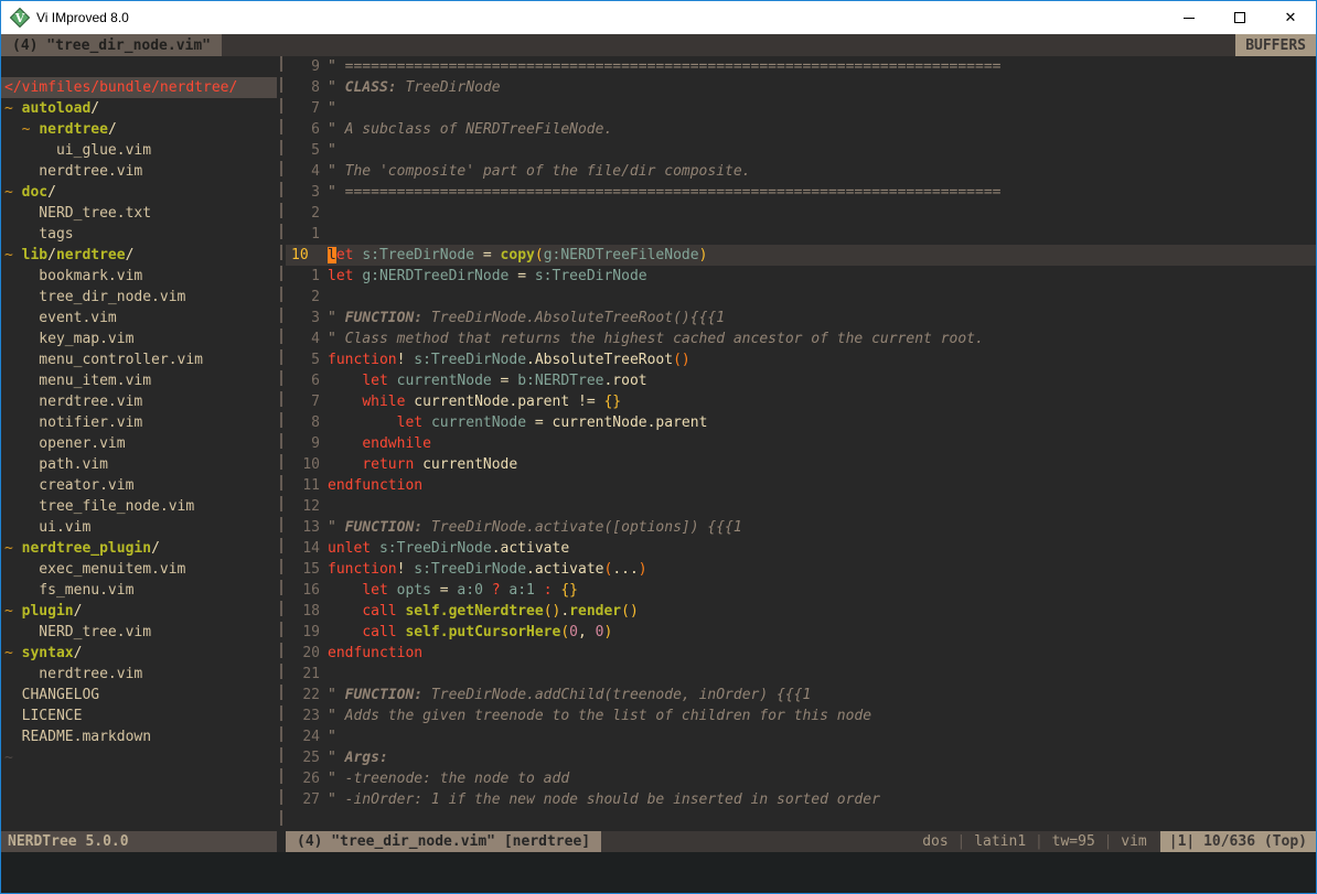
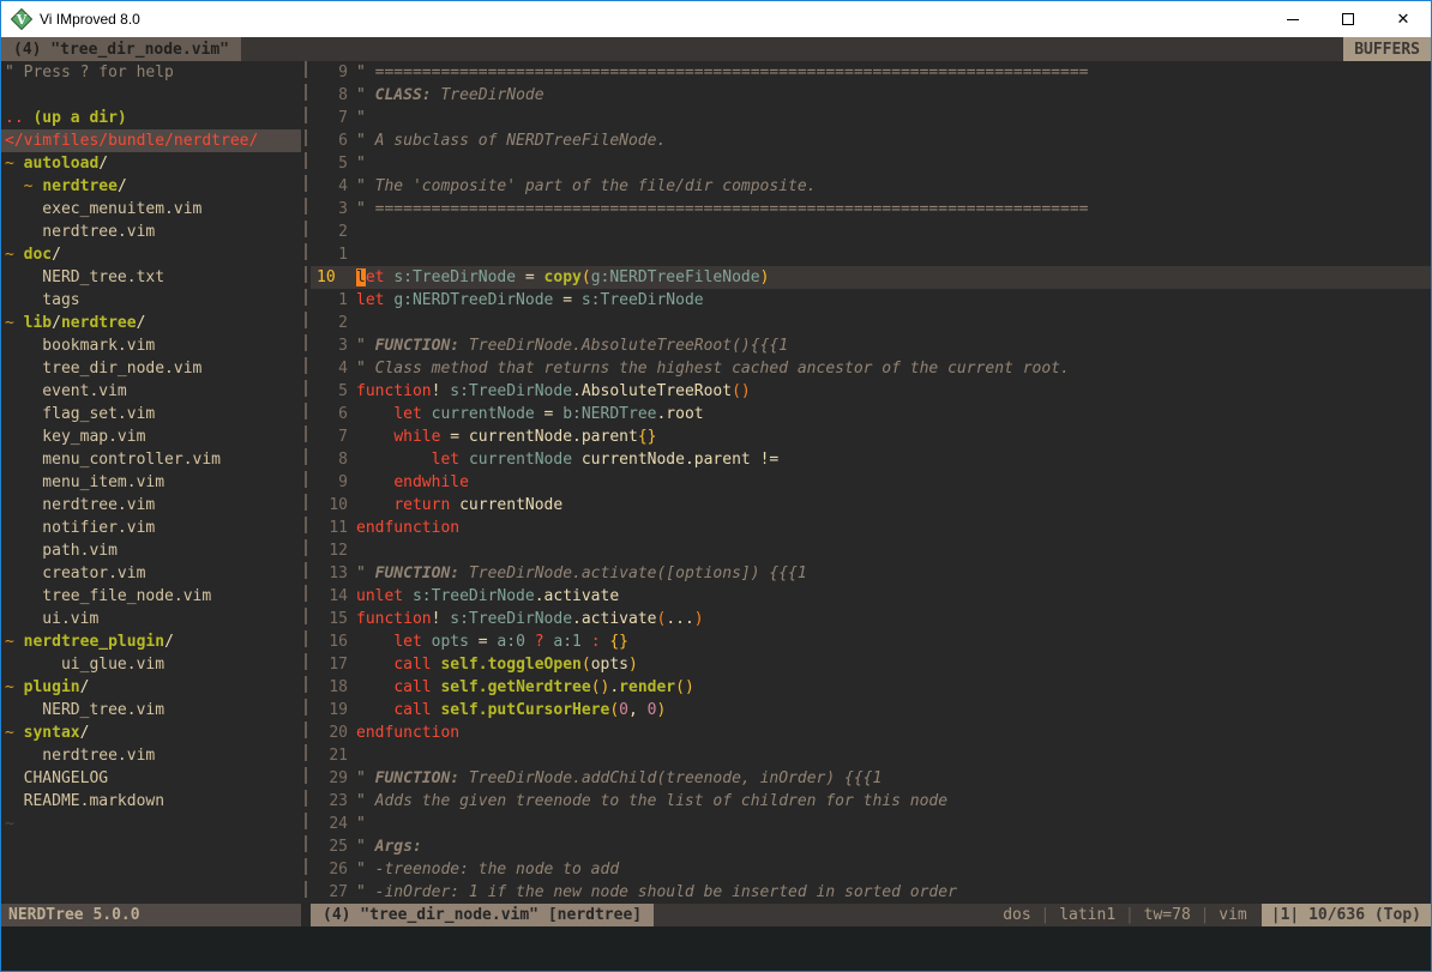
  V
  Vi IMproved 8.0
  ✕
  (4) "tree_dir_node.vim"
  BUFFERS
+ " Press ? for help
+ .. (up a dir)
  </vimfiles/bundle/nerdtree/
  ~ autoload/
  ~ nerdtree/
- ui_glue.vim
+ exec_menuitem.vim
  nerdtree.vim
  ~ doc/
  NERD_tree.txt
  tags
  ~ lib/nerdtree/
  bookmark.vim
  tree_dir_node.vim
  event.vim
+ flag_set.vim
  key_map.vim
  menu_controller.vim
  menu_item.vim
  nerdtree.vim
  notifier.vim
- opener.vim
  path.vim
  creator.vim
  tree_file_node.vim
  ui.vim
  ~ nerdtree_plugin/
- exec_menuitem.vim
+ ui_glue.vim
- fs_menu.vim
  ~ plugin/
  NERD_tree.vim
  ~ syntax/
  nerdtree.vim
  CHANGELOG
- LICENCE
  README.markdown
  ~
  9
  " ============================================================================
  8
  " CLASS: TreeDirNode
  7
  "
  6
  " A subclass of NERDTreeFileNode.
  5
  "
  4
  " The 'composite' part of the file/dir composite.
  3
  " ============================================================================
  2
  1
  10
  let s:TreeDirNode = copy(g:NERDTreeFileNode)
  1
  let g:NERDTreeDirNode = s:TreeDirNode
  2
  3
  " FUNCTION: TreeDirNode.AbsoluteTreeRoot(){{{1
  4
  " Class method that returns the highest cached ancestor of the current root.
  5
  function! s:TreeDirNode.AbsoluteTreeRoot()
  6
  let currentNode = b:NERDTree.root
  7
- while currentNode.parent != {}
+ while = currentNode.parent{}
  8
- let currentNode = currentNode.parent
+ let currentNode currentNode.parent !=
  9
  endwhile
  10
  return currentNode
  11
  endfunction
  12
  13
  " FUNCTION: TreeDirNode.activate([options]) {{{1
  14
  unlet s:TreeDirNode.activate
  15
  function! s:TreeDirNode.activate(...)
  16
  let opts = a:0 ? a:1 : {}
+ 17
+ call self.toggleOpen(opts)
  18
  call self.getNerdtree().render()
  19
  call self.putCursorHere(0, 0)
  20
  endfunction
  21
- 22
+ 29
  " FUNCTION: TreeDirNode.addChild(treenode, inOrder) {{{1
  23
  " Adds the given treenode to the list of children for this node
  24
  "
  25
  " Args:
  26
  " -treenode: the node to add
  27
  " -inOrder: 1 if the new node should be inserted in sorted order
  NERDTree 5.0.0
  (4) "tree_dir_node.vim" [nerdtree]
  dos
  |
  latin1
  |
- tw=95
+ tw=78
  |
  vim
  |1| 10/636 (Top)
